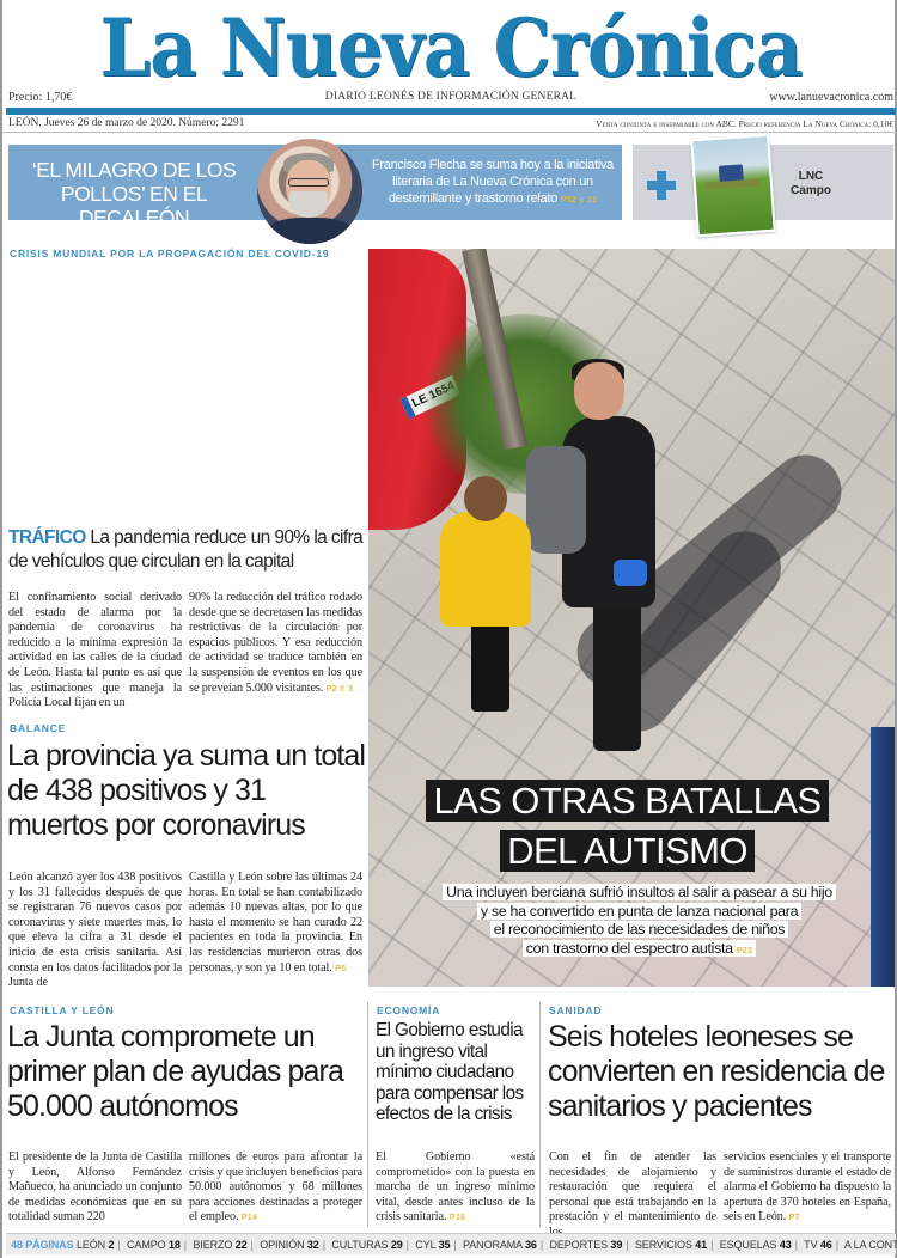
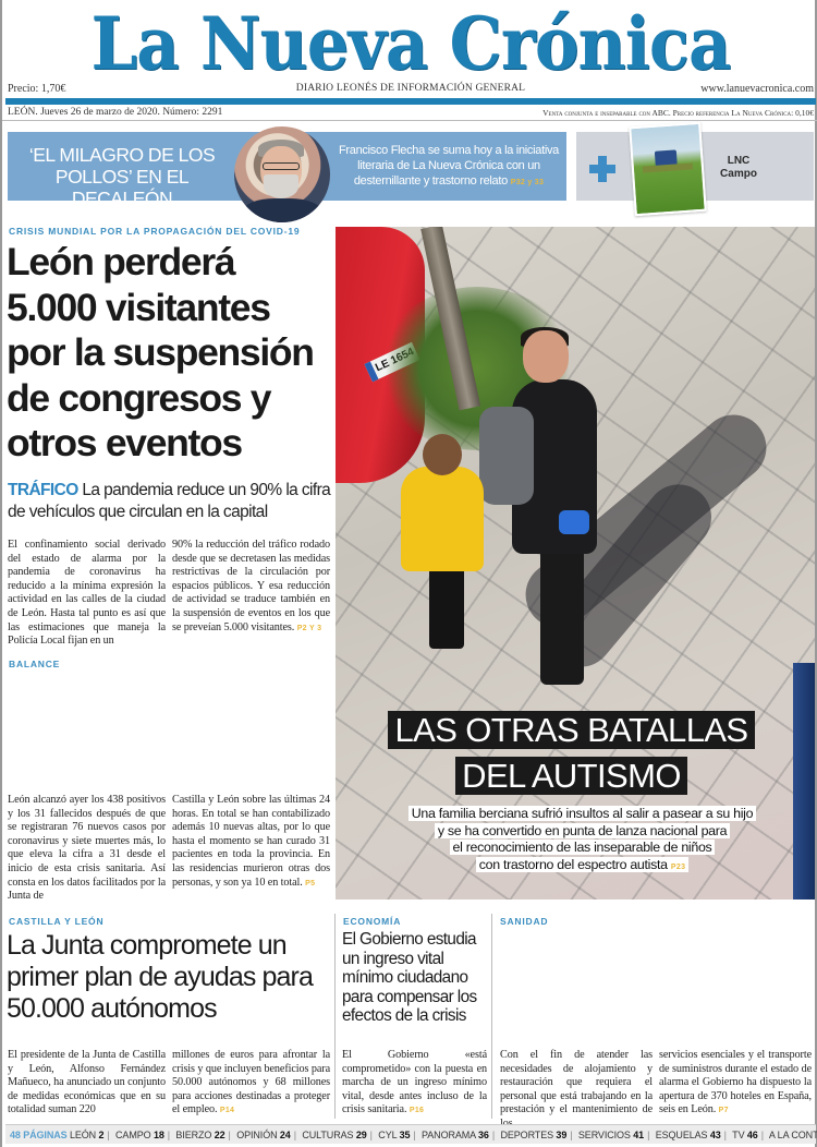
  La Nueva Crónica
  Precio: 1,70€
  DIARIO LEONÉS DE INFORMACIÓN GENERAL
  www.lanuevacronica.com
  LEÓN. Jueves 26 de marzo de 2020. Número: 2291
  Venta conjunta e inseparable con ABC. Precio referencia La Nueva Crónica: 0,10€
  ‘EL MILAGRO DE LOS POLLOS’ EN EL DECALEÓN
  Francisco Flecha se suma hoy a la iniciativa literaria de La Nueva Crónica con un desternillante y trastorno relato
  LNC
  Campo
  CRISIS MUNDIAL POR LA PROPAGACIÓN DEL COVID-19
+ León perderá 5.000 visitantes por la suspensión de congresos y otros eventos
  TRÁFICO La pandemia reduce un 90% la cifra de vehículos que circulan en la capital
  El confinamiento social derivado del estado de alarma por la pandemia de coronavirus ha reducido a la mínima expresión la actividad en las calles de la ciudad de León. Hasta tal punto es así que las estimaciones que maneja la Policía Local fijan en un
  90% la reducción del tráfico rodado desde que se decretasen las medidas restrictivas de la circulación por espacios públicos. Y esa reducción de actividad se traduce también en la suspensión de eventos en los que se preveían 5.000 visitantes.
  BALANCE
- La provincia ya suma un total de 438 positivos y 31 muertos por coronavirus
  León alcanzó ayer los 438 positivos y los 31 fallecidos después de que se registraran 76 nuevos casos por coronavirus y siete muertes más, lo que eleva la cifra a 31 desde el inicio de esta crisis sanitaria. Así consta en los datos facilitados por la Junta de
- Castilla y León sobre las últimas 24 horas. En total se han contabilizado además 10 nuevas altas, por lo que hasta el momento se han curado 22 pacientes en toda la provincia. En las residencias murieron otras dos personas, y son ya 10 en total.
+ Castilla y León sobre las últimas 24 horas. En total se han contabilizado además 10 nuevas altas, por lo que hasta el momento se han curado 31 pacientes en toda la provincia. En las residencias murieron otras dos personas, y son ya 10 en total.
  LAS OTRAS BATALLAS
  DEL AUTISMO
- Una incluyen berciana sufrió insultos al salir a pasear a su hijo
+ Una familia berciana sufrió insultos al salir a pasear a su hijo
  y se ha convertido en punta de lanza nacional para
- el reconocimiento de las necesidades de niños
+ el reconocimiento de las inseparable de niños
  con trastorno del espectro autista
  CASTILLA Y LEÓN
  La Junta compromete un primer plan de ayudas para 50.000 autónomos
  El presidente de la Junta de Castilla y León, Alfonso Fernández Mañueco, ha anunciado un conjunto de medidas económicas que en su totalidad suman 220
  millones de euros para afrontar la crisis y que incluyen beneficios para 50.000 autónomos y 68 millones para acciones destinadas a proteger el empleo.
  ECONOMÍA
  El Gobierno estudia un ingreso vital mínimo ciudadano para compensar los efectos de la crisis
  El Gobierno «está comprometido» con la puesta en marcha de un ingreso mínimo vital, desde antes incluso de la crisis sanitaria.
  SANIDAD
- Seis hoteles leoneses se convierten en residencia de sanitarios y pacientes
  Con el fin de atender las necesidades de alojamiento y restauración que requiera el personal que está trabajando en la prestación y el mantenimiento de
  servicios esenciales y el transporte de suministros durante el estado de alarma el Gobierno ha dispuesto la apertura de 370 hoteles en España, seis en León.
- 48 PÁGINAS LEÓN 2 | CAMPO 18 | BIERZO 22 | OPINIÓN 32 | CULTURAS 29 | CYL 35 | PANORAMA 36 | DEPORTES 39 | SERVICIOS 41 | ESQUELAS 43 | TV 46 | A LA CONT
+ 48 PÁGINAS LEÓN 2 | CAMPO 18 | BIERZO 22 | OPINIÓN 24 | CULTURAS 29 | CYL 35 | PANORAMA 36 | DEPORTES 39 | SERVICIOS 41 | ESQUELAS 43 | TV 46 | A LA CONT
